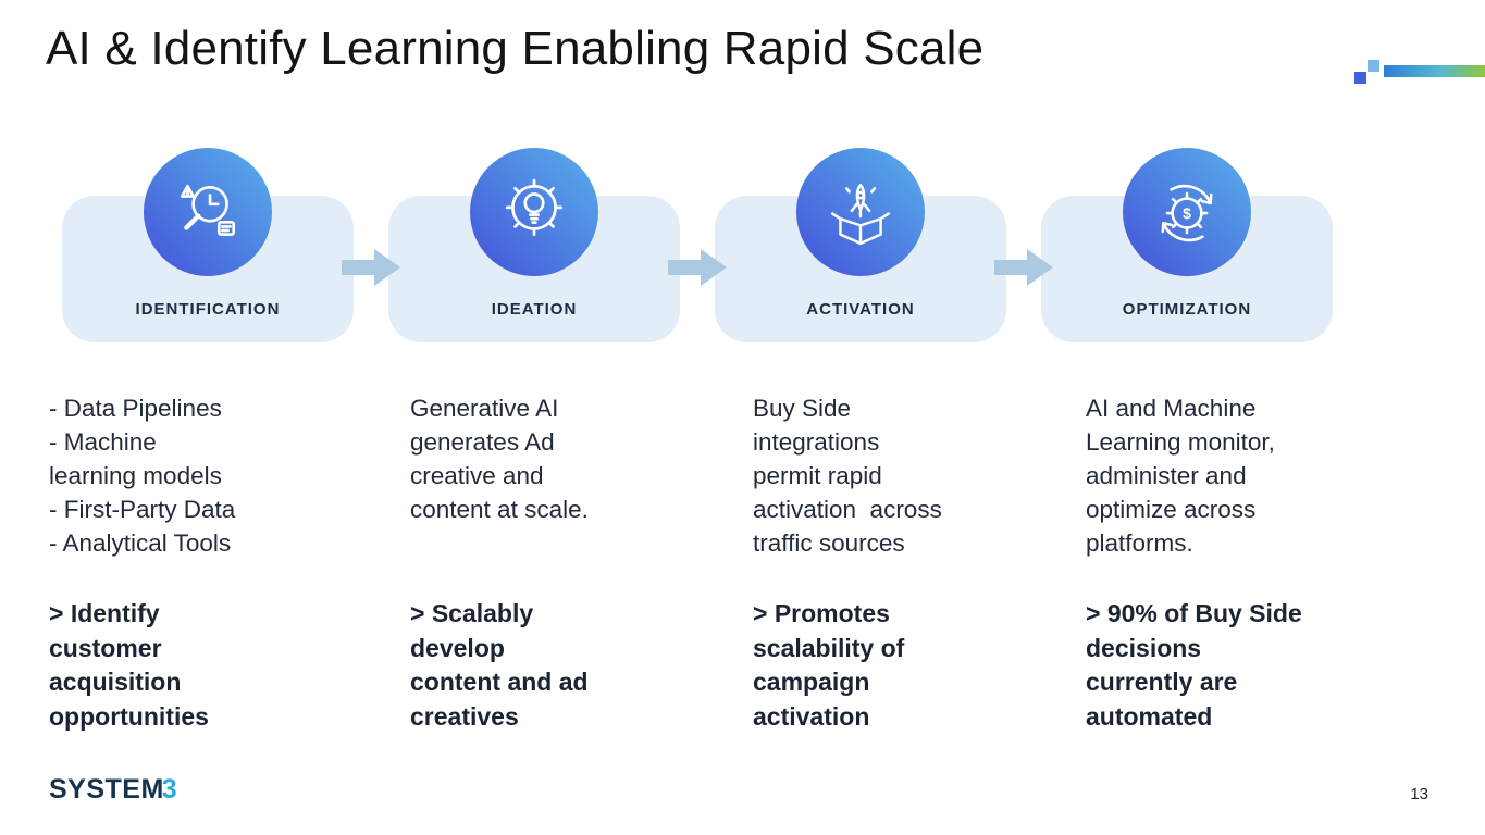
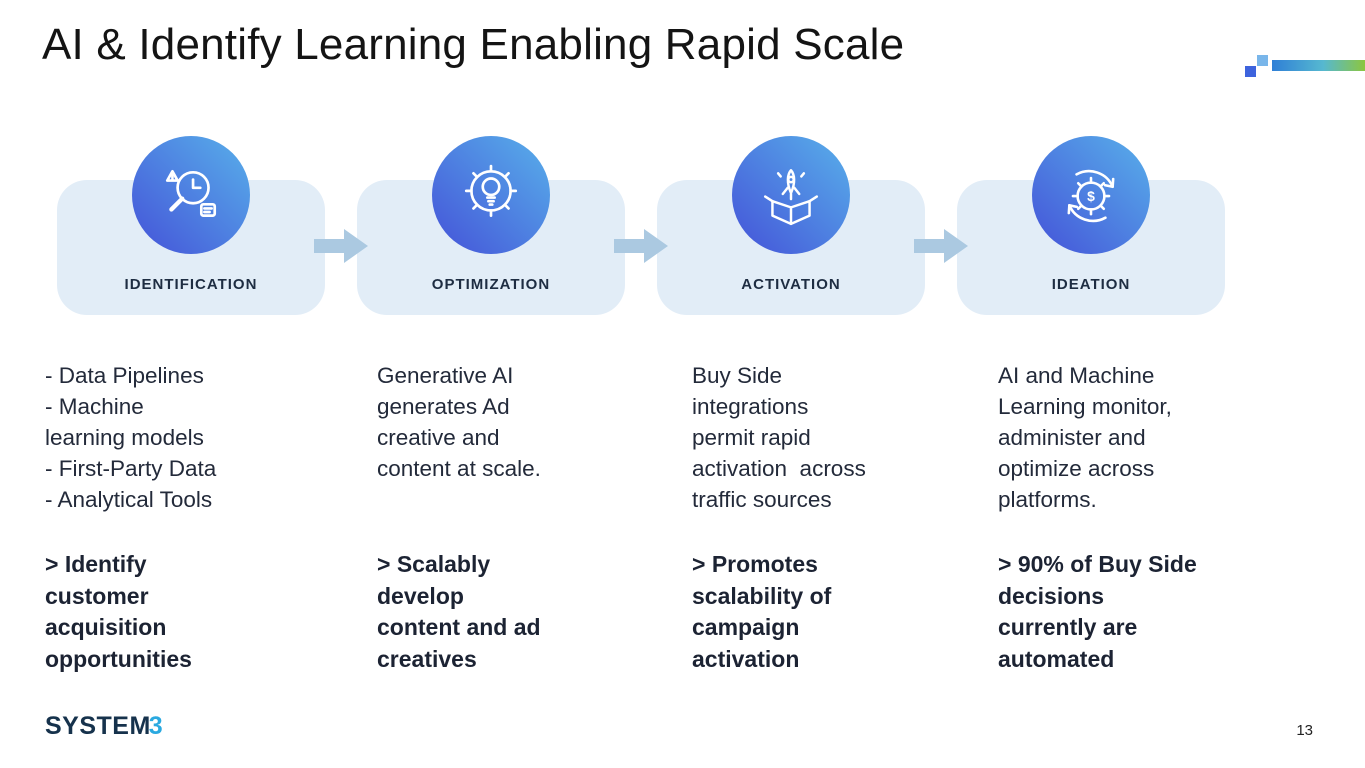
  AI & Identify Learning Enabling Rapid Scale
  IDENTIFICATION
- IDEATION
+ OPTIMIZATION
  ACTIVATION
- OPTIMIZATION
+ IDEATION
  $
  - Data Pipelines
  - Machine
  learning models
  - First-Party Data
  - Analytical Tools
  > Identify
  customer
  acquisition
  opportunities
  Generative AI
  generates Ad
  creative and
  content at scale.
  > Scalably
  develop
  content and ad
  creatives
  Buy Side
  integrations
  permit rapid
  activation across
  traffic sources
  > Promotes
  scalability of
  campaign
  activation
  AI and Machine
  Learning monitor,
  administer and
  optimize across
  platforms.
  > 90% of Buy Side
  decisions
  currently are
  automated
  SYSTEM3
  13
